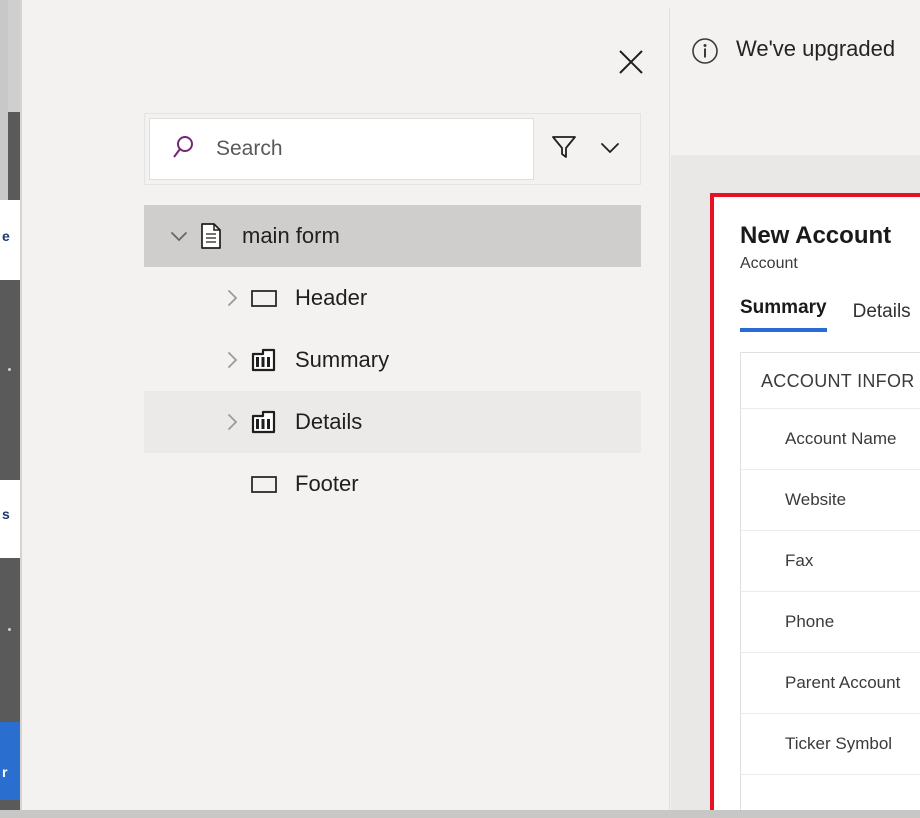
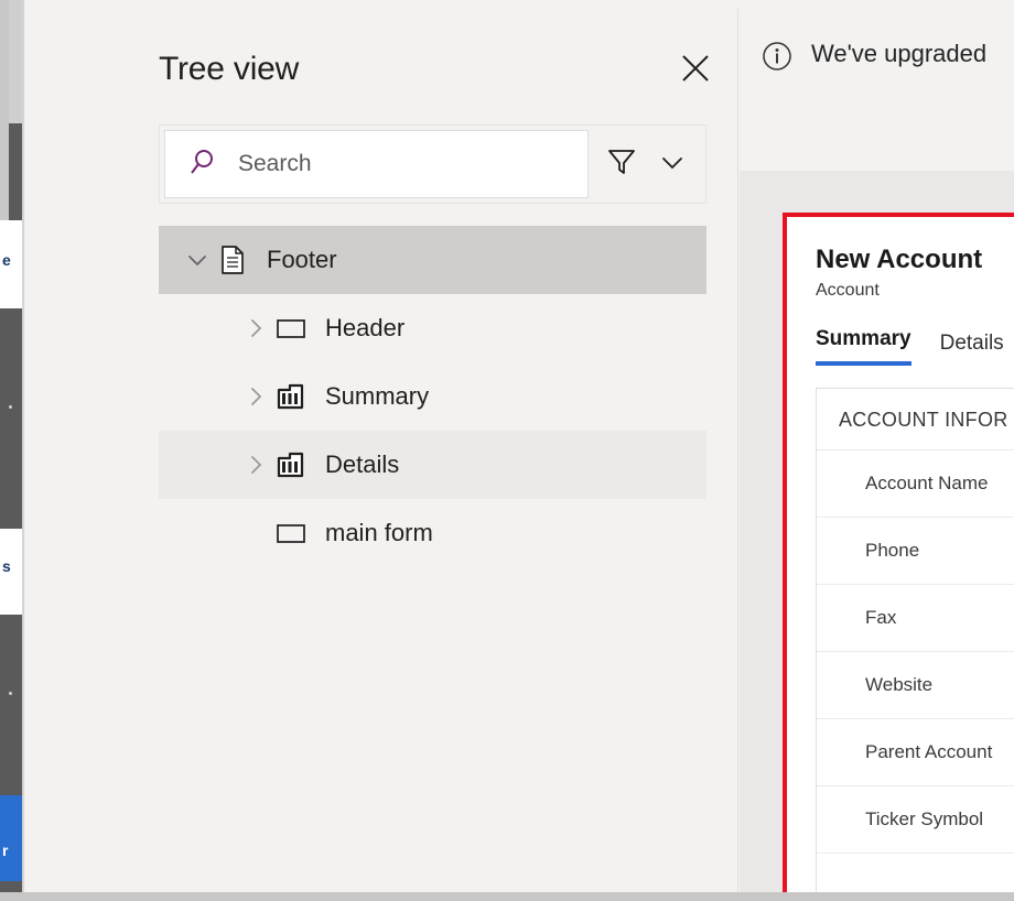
  e
  s
  r
+ Tree view
  Search
- main form
+ Footer
  Header
  Summary
  Details
- Footer
+ main form
  We've upgraded
  New Account
  Account
  Summary
  Details
  ACCOUNT INFOR
  Account Name
- Website
+ Phone
  Fax
- Phone
+ Website
  Parent Account
  Ticker Symbol
